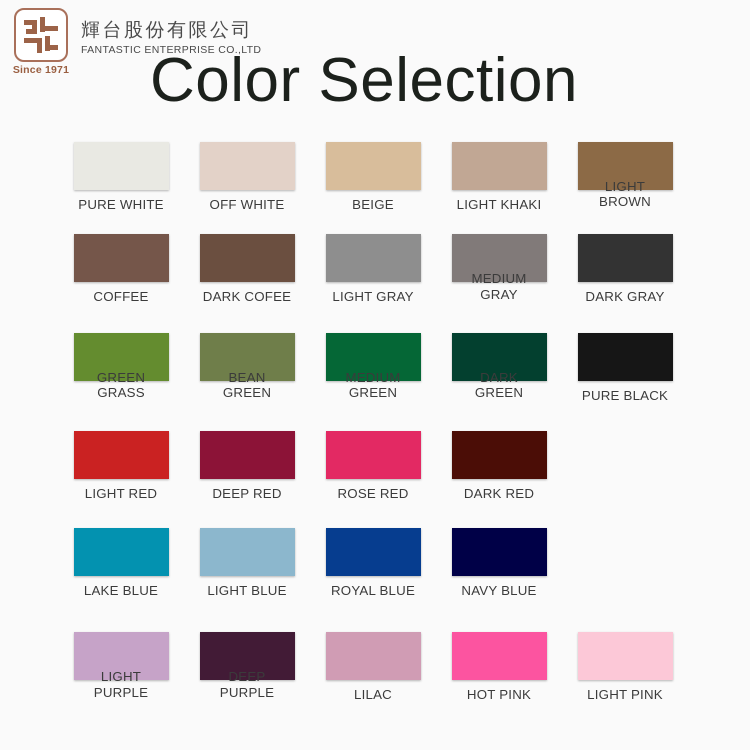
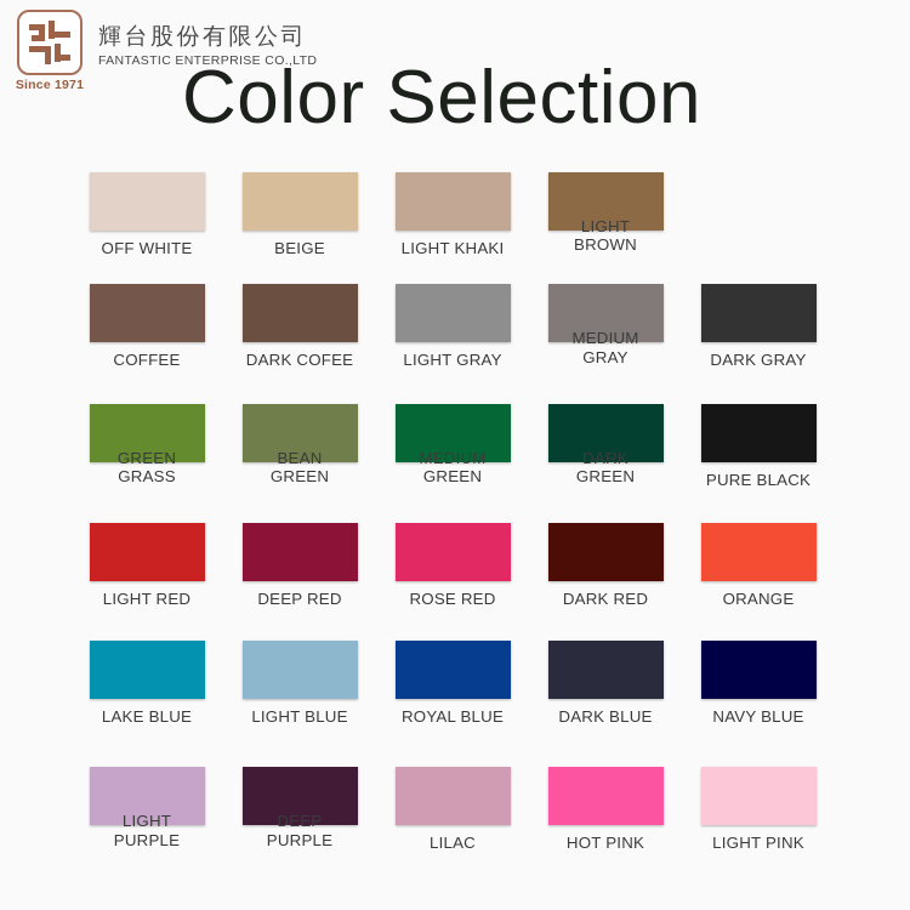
  Since 1971
  輝台股份有限公司
  FANTASTIC ENTERPRISE CO.,LTD
  Color Selection
- PURE WHITE
  OFF WHITE
  BEIGE
  LIGHT KHAKI
  LIGHT BROWN
  COFFEE
  DARK COFEE
  LIGHT GRAY
  MEDIUM GRAY
  DARK GRAY
  GREEN GRASS
  BEAN GREEN
  MEDIUM GREEN
  DARK GREEN
  PURE BLACK
  LIGHT RED
  DEEP RED
  ROSE RED
  DARK RED
+ ORANGE
  LAKE BLUE
  LIGHT BLUE
  ROYAL BLUE
+ DARK BLUE
  NAVY BLUE
  LIGHT PURPLE
  DEEP PURPLE
  LILAC
  HOT PINK
  LIGHT PINK
